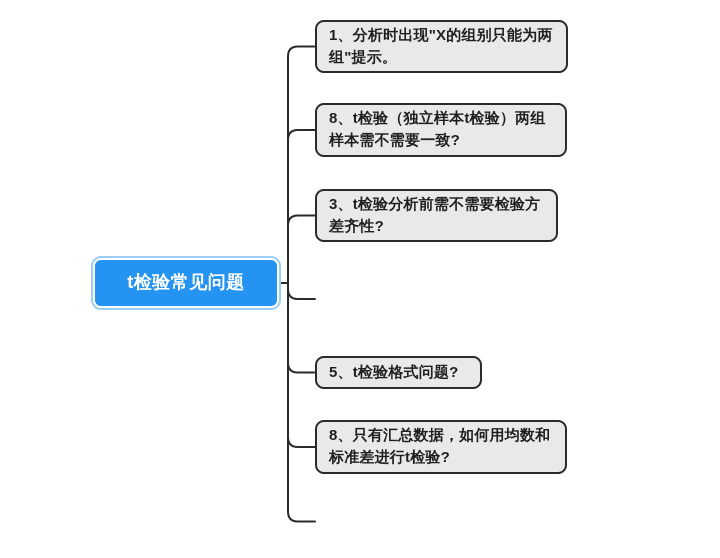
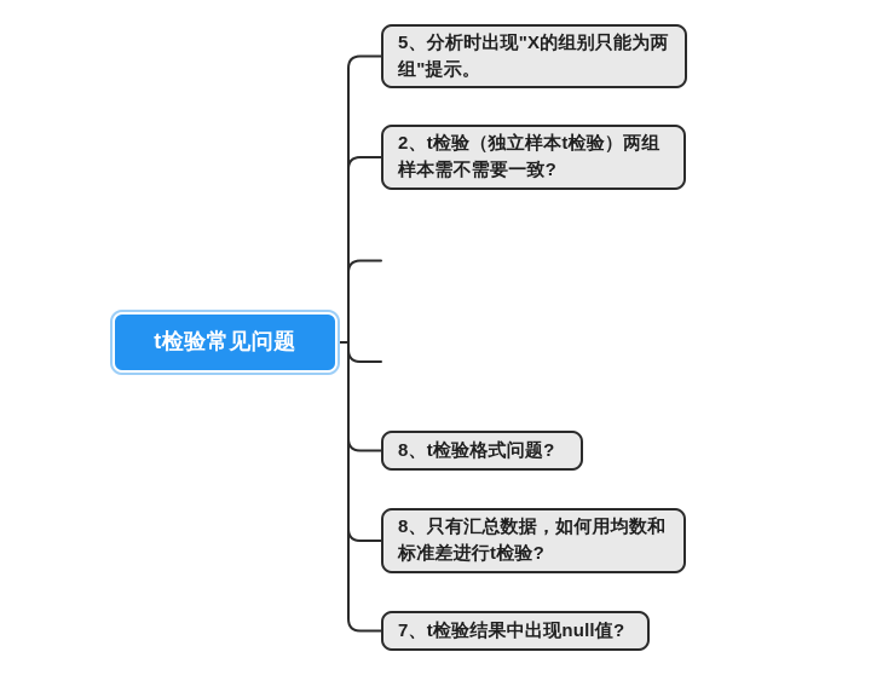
  t检验常见问题
- 1、分析时出现"X的组别只能为两组"提示。
+ 5、分析时出现"X的组别只能为两组"提示。
- 8、t检验（独立样本t检验）两组样本需不需要一致?
+ 2、t检验（独立样本t检验）两组样本需不需要一致?
- 3、t检验分析前需不需要检验方差齐性?
- 5、t检验格式问题?
+ 8、t检验格式问题?
  8、只有汇总数据，如何用均数和标准差进行t检验?
+ 7、t检验结果中出现null值?
